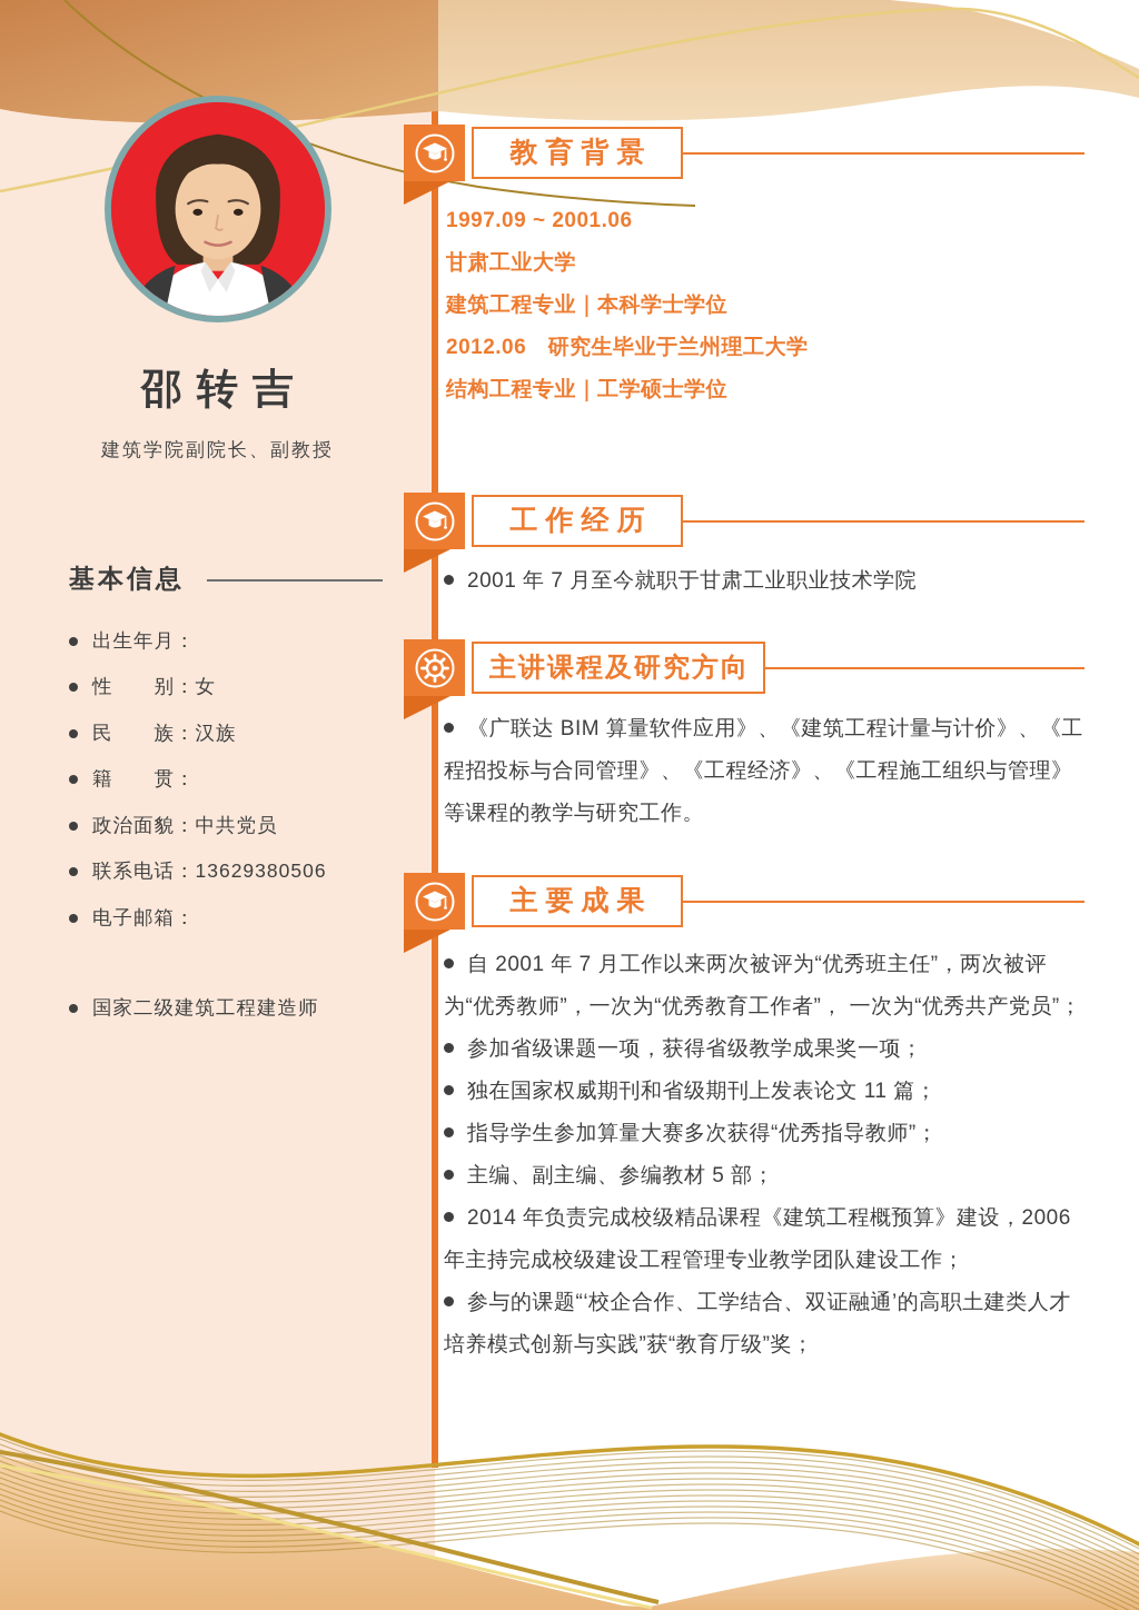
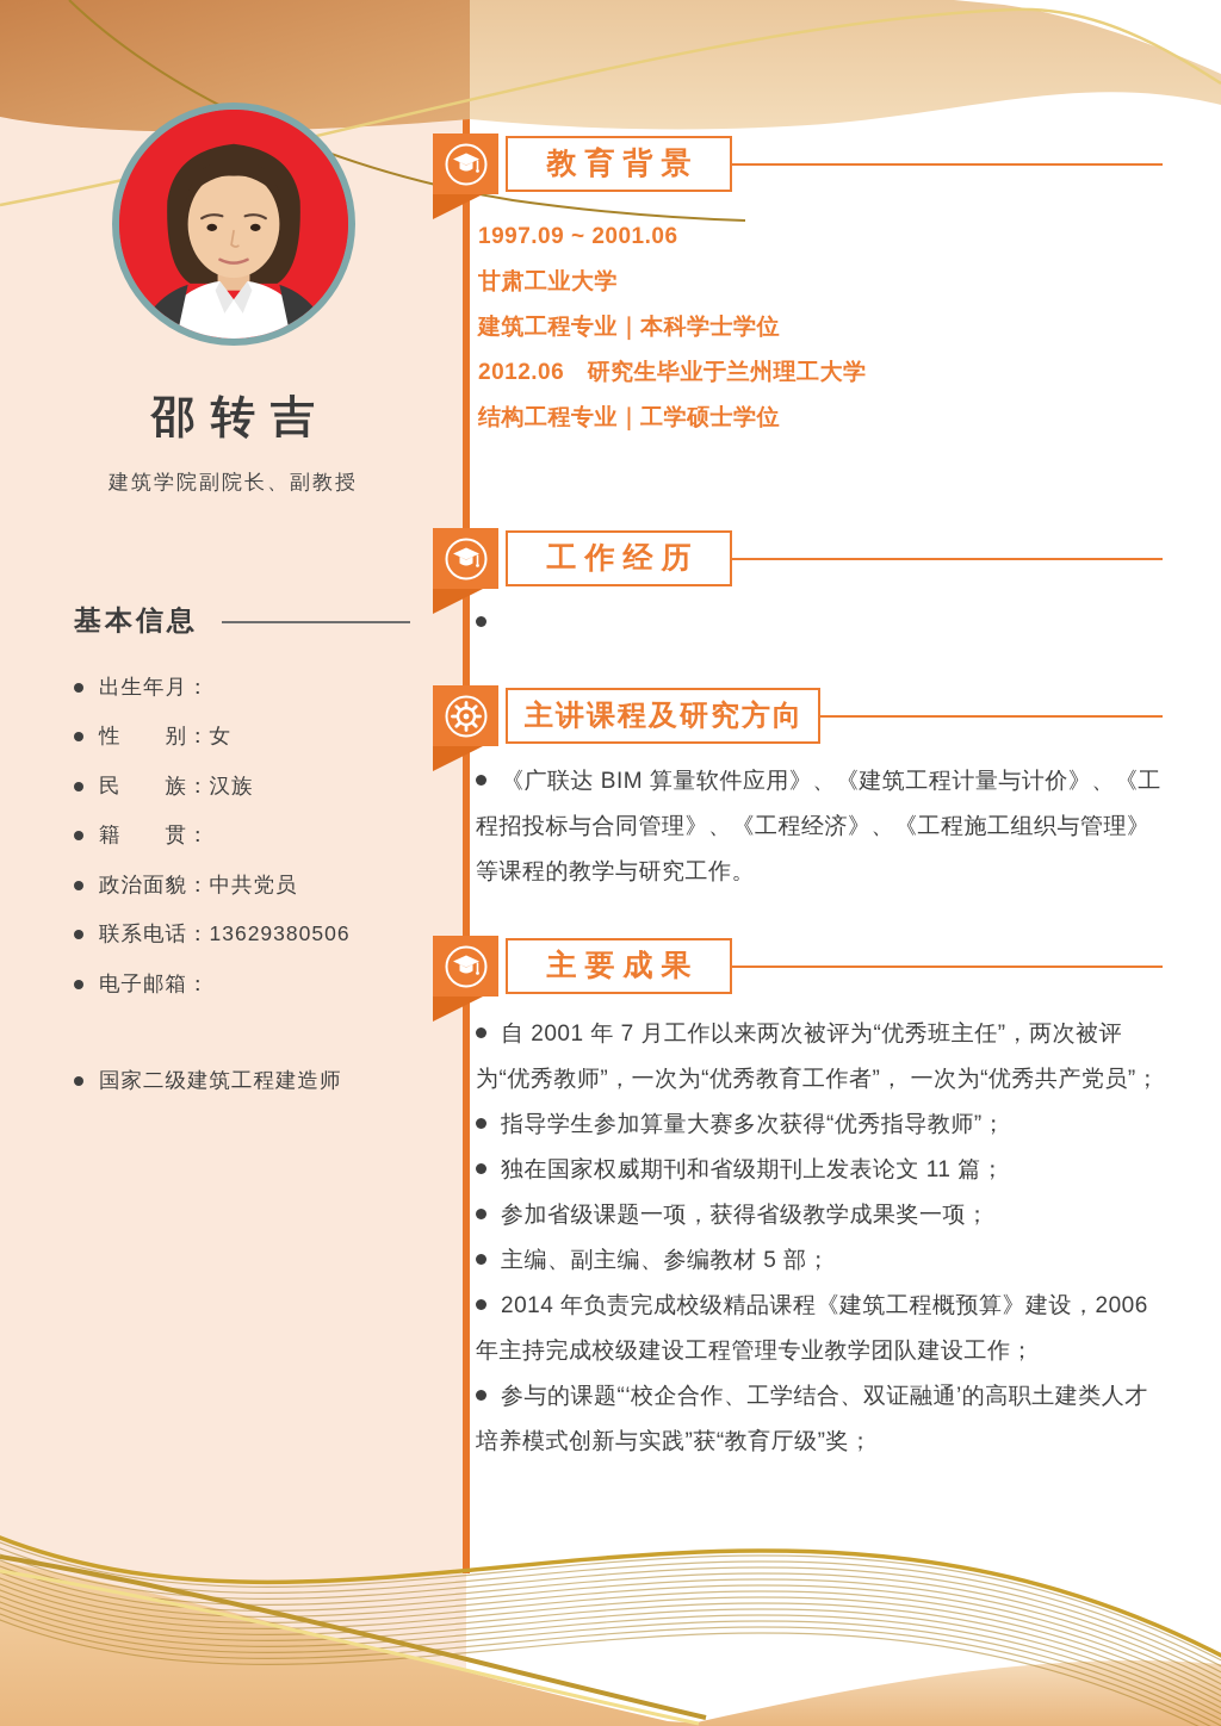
  邵转吉
  建筑学院副院长、副教授
  基本信息
  出生年月：
  性 别：女
  民 族：汉族
  籍 贯：
  政治面貌：中共党员
  联系电话：13629380506
  电子邮箱：
  国家二级建筑工程建造师
  教育背景
  1997.09 ~ 2001.06
  甘肃工业大学
  建筑工程专业｜本科学士学位
  2012.06 研究生毕业于兰州理工大学
  结构工程专业｜工学硕士学位
  工作经历
- 2001 年 7 月至今就职于甘肃工业职业技术学院
  主讲课程及研究方向
  《广联达 BIM 算量软件应用》、《建筑工程计量与计价》、《工程招投标与合同管理》、《工程经济》、《工程施工组织与管理》等课程的教学与研究工作。
  主要成果
  自 2001 年 7 月工作以来两次被评为“优秀班主任”，两次被评为“优秀教师”，一次为“优秀教育工作者”， 一次为“优秀共产党员”；
- 参加省级课题一项，获得省级教学成果奖一项；
+ 指导学生参加算量大赛多次获得“优秀指导教师”；
  独在国家权威期刊和省级期刊上发表论文 11 篇；
- 指导学生参加算量大赛多次获得“优秀指导教师”；
+ 参加省级课题一项，获得省级教学成果奖一项；
  主编、副主编、参编教材 5 部；
  2014 年负责完成校级精品课程《建筑工程概预算》建设，2006 年主持完成校级建设工程管理专业教学团队建设工作；
  参与的课题“‘校企合作、工学结合、双证融通’的高职土建类人才培养模式创新与实践”获“教育厅级”奖；
